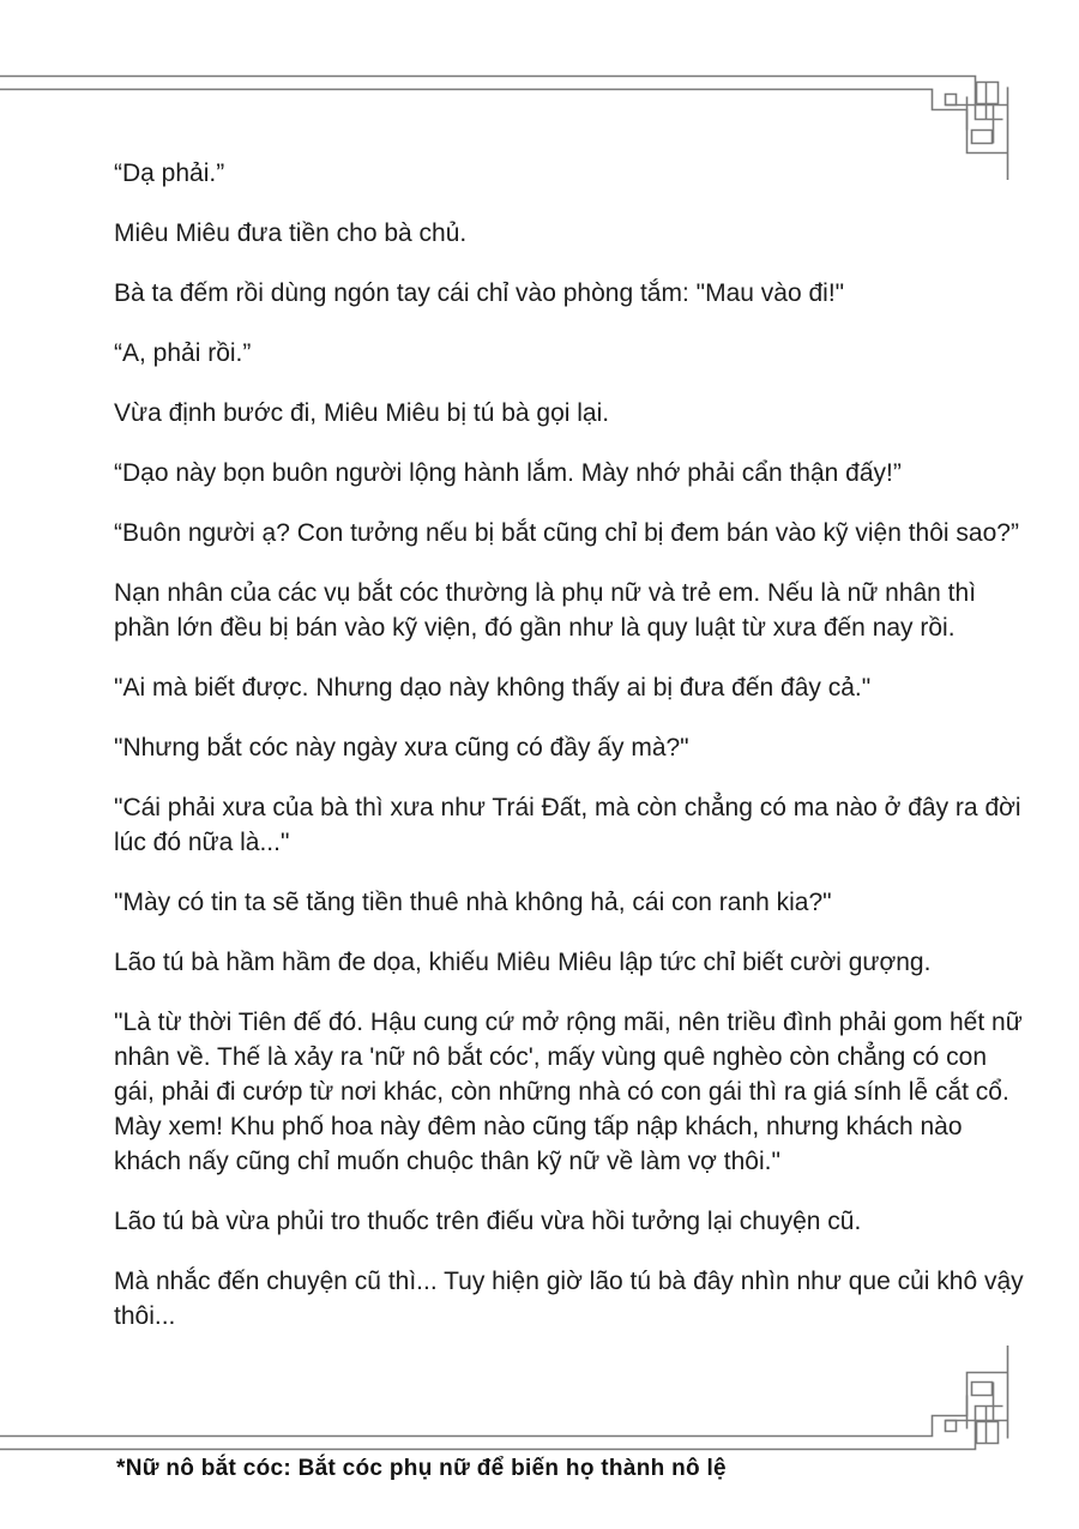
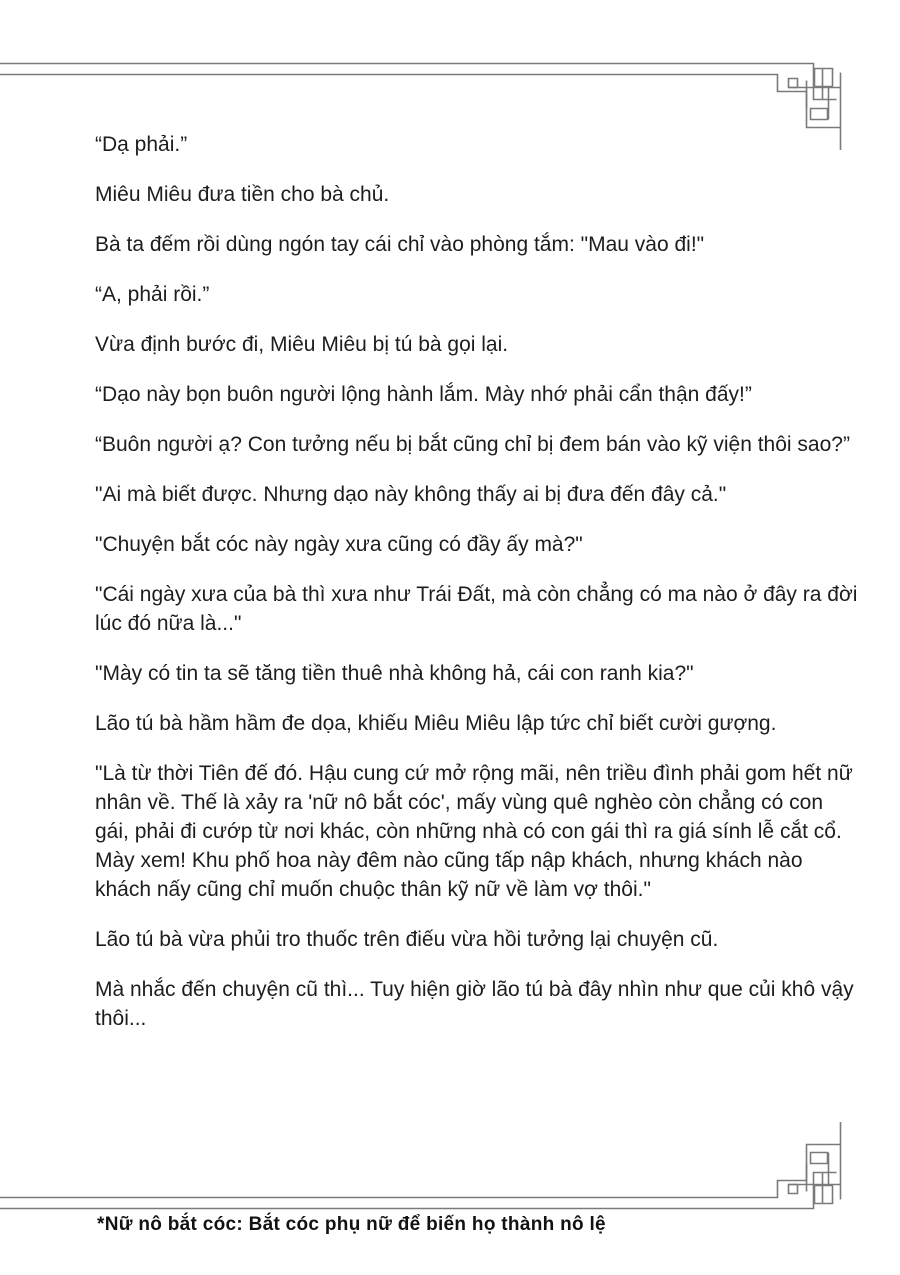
  “Dạ phải.”
  Miêu Miêu đưa tiền cho bà chủ.
  Bà ta đếm rồi dùng ngón tay cái chỉ vào phòng tắm: "Mau vào đi!"
  “A, phải rồi.”
  Vừa định bước đi, Miêu Miêu bị tú bà gọi lại.
  “Dạo này bọn buôn người lộng hành lắm. Mày nhớ phải cẩn thận đấy!”
  “Buôn người ạ? Con tưởng nếu bị bắt cũng chỉ bị đem bán vào kỹ viện thôi sao?”
- Nạn nhân của các vụ bắt cóc thường là phụ nữ và trẻ em. Nếu là nữ nhân thì phần lớn đều bị bán vào kỹ viện, đó gần như là quy luật từ xưa đến nay rồi.
  "Ai mà biết được. Nhưng dạo này không thấy ai bị đưa đến đây cả."
- "Nhưng bắt cóc này ngày xưa cũng có đầy ấy mà?"
+ "Chuyện bắt cóc này ngày xưa cũng có đầy ấy mà?"
- "Cái phải xưa của bà thì xưa như Trái Đất, mà còn chẳng có ma nào ở đây ra đời lúc đó nữa là..."
+ "Cái ngày xưa của bà thì xưa như Trái Đất, mà còn chẳng có ma nào ở đây ra đời lúc đó nữa là..."
  "Mày có tin ta sẽ tăng tiền thuê nhà không hả, cái con ranh kia?"
  Lão tú bà hầm hầm đe dọa, khiếu Miêu Miêu lập tức chỉ biết cười gượng.
  "Là từ thời Tiên đế đó. Hậu cung cứ mở rộng mãi, nên triều đình phải gom hết nữ nhân về. Thế là xảy ra 'nữ nô bắt cóc', mấy vùng quê nghèo còn chẳng có con gái, phải đi cướp từ nơi khác, còn những nhà có con gái thì ra giá sính lễ cắt cổ. Mày xem! Khu phố hoa này đêm nào cũng tấp nập khách, nhưng khách nào khách nấy cũng chỉ muốn chuộc thân kỹ nữ về làm vợ thôi."
  Lão tú bà vừa phủi tro thuốc trên điếu vừa hồi tưởng lại chuyện cũ.
  Mà nhắc đến chuyện cũ thì... Tuy hiện giờ lão tú bà đây nhìn như que củi khô vậy thôi...
  *Nữ nô bắt cóc: Bắt cóc phụ nữ để biến họ thành nô lệ
